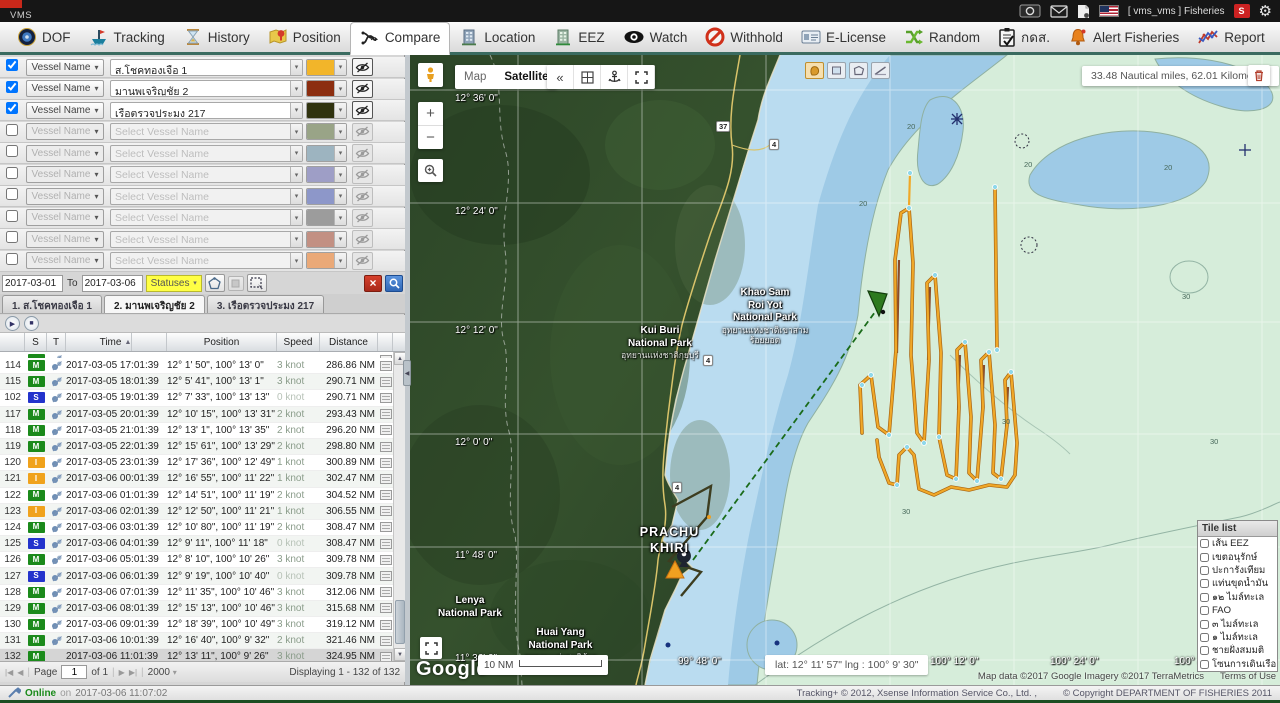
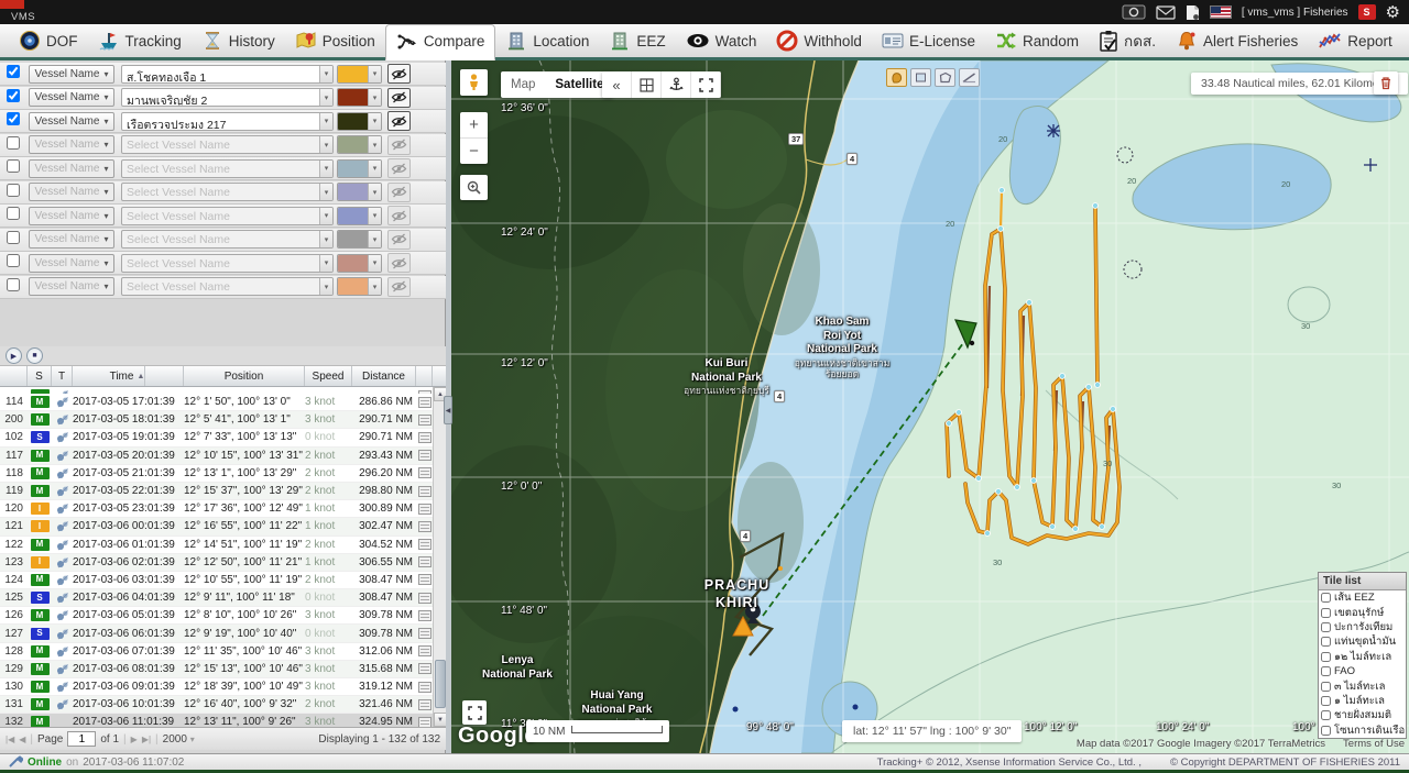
  VMS
  [ vms_vms ] Fisheries
  S
  ⚙
  DOF
  Tracking
  History
  Position
  Compare
  Location
  EEZ
  Watch
  Withhold
  E-License
  Random
  กดส.
  Alert Fisheries
  Report
  Vessel Name
  ▾
  ส.โชคทองเจือ 1
  Vessel Name
  ▾
  มานพเจริญชัย 2
  Vessel Name
  ▾
  เรือตรวจประมง 217
  Vessel Name
  ▾
  Select Vessel Name
  Vessel Name
  ▾
  Select Vessel Name
  Vessel Name
  ▾
  Select Vessel Name
  Vessel Name
  ▾
  Select Vessel Name
  Vessel Name
  ▾
  Select Vessel Name
  Vessel Name
  ▾
  Select Vessel Name
  Vessel Name
  ▾
  Select Vessel Name
- 2017-03-01
- To
- 2017-03-06
- Statuses
- ×
- 1. ส.โชคทองเจือ 1
- 2. มานพเจริญชัย 2
- 3. เรือตรวจประมง 217
  S
  T
  Time
  Position
  Speed
  Distance
  114
  M
  2017-03-05 17:01:39
  12° 1' 50", 100° 13' 0"
  3 knot
  286.86 NM
- 115
+ 200
  M
  2017-03-05 18:01:39
  12° 5' 41", 100° 13' 1"
  3 knot
  290.71 NM
  102
  S
  2017-03-05 19:01:39
  12° 7' 33", 100° 13' 13"
  0 knot
  290.71 NM
  117
  M
  2017-03-05 20:01:39
  12° 10' 15", 100° 13' 31"
  2 knot
  293.43 NM
  118
  M
  2017-03-05 21:01:39
- 12° 13' 1", 100° 13' 35"
+ 12° 13' 1", 100° 13' 29"
  2 knot
  296.20 NM
  119
  M
  2017-03-05 22:01:39
- 12° 15' 61", 100° 13' 29"
+ 12° 15' 37", 100° 13' 29"
  2 knot
  298.80 NM
  120
  I
  2017-03-05 23:01:39
  12° 17' 36", 100° 12' 49"
  1 knot
  300.89 NM
  121
  I
  2017-03-06 00:01:39
  12° 16' 55", 100° 11' 22"
  1 knot
  302.47 NM
  122
  M
  2017-03-06 01:01:39
  12° 14' 51", 100° 11' 19"
  2 knot
  304.52 NM
  123
  I
  2017-03-06 02:01:39
  12° 12' 50", 100° 11' 21"
  1 knot
  306.55 NM
  124
  M
  2017-03-06 03:01:39
- 12° 10' 80", 100° 11' 19"
+ 12° 10' 55", 100° 11' 19"
  2 knot
  308.47 NM
  125
  S
  2017-03-06 04:01:39
  12° 9' 11", 100° 11' 18"
  0 knot
  308.47 NM
  126
  M
  2017-03-06 05:01:39
  12° 8' 10", 100° 10' 26"
  3 knot
  309.78 NM
  127
  S
  2017-03-06 06:01:39
  12° 9' 19", 100° 10' 40"
  0 knot
  309.78 NM
  128
  M
  2017-03-06 07:01:39
  12° 11' 35", 100° 10' 46"
  3 knot
  312.06 NM
  129
  M
  2017-03-06 08:01:39
  12° 15' 13", 100° 10' 46"
  3 knot
  315.68 NM
  130
  M
  2017-03-06 09:01:39
  12° 18' 39", 100° 10' 49"
  3 knot
  319.12 NM
  131
  M
  2017-03-06 10:01:39
  12° 16' 40", 100° 9' 32"
  2 knot
  321.46 NM
  132
  M
  2017-03-06 11:01:39
  12° 13' 11", 100° 9' 26"
  3 knot
  324.95 NM
  |◀
  ◀
  |
  Page
  1
  of 1
  |
  ▶
  ▶|
  |
  2000 ▾
  Displaying 1 - 132 of 132
  12° 36' 0"
  12° 24' 0"
  12° 12' 0"
  12° 0' 0"
  11° 48' 0"
  99° 48' 0"
  100° 12' 0"
  100° 24' 0"
  20
  20
  20
  20
  30
  30
  30
  30
  37
  4
  4
  4
  Kui Buri
  National Park
  อุทยานแห่งชาติกุยบุรี
  Khao Sam
  Roi Yot
  National Park
  อุทยานแห่งชาติเขาสามร้อยยอด
  PRACHU
  KHIRI
  Lenya
  National Park
  Huai Yang
  National Park
  Map
  Satellite
  «
  +
  −
  33.48 Nautical miles, 62.01 Kilom
  Tile list
  เส้น EEZ
  เขตอนุรักษ์
  ปะการังเทียม
  แท่นขุดน้ำมัน
  ๑๒ ไมล์ทะเล
  FAO
  ๓ ไมล์ทะเล
  ๑ ไมล์ทะเล
  ชายฝั่งสมมติ
  โซนการเดินเรือ
  Googl
  10 NM
  lat: 12° 11' 57" lng : 100° 9' 30"
  Map data ©2017 Google Imagery ©2017 TerraMetrics
  Terms of Use
  Online
  on
  2017-03-06 11:07:02
  Tracking+ © 2012, Xsense Information Service Co., Ltd. ,
  © Copyright DEPARTMENT OF FISHERIES 2011
